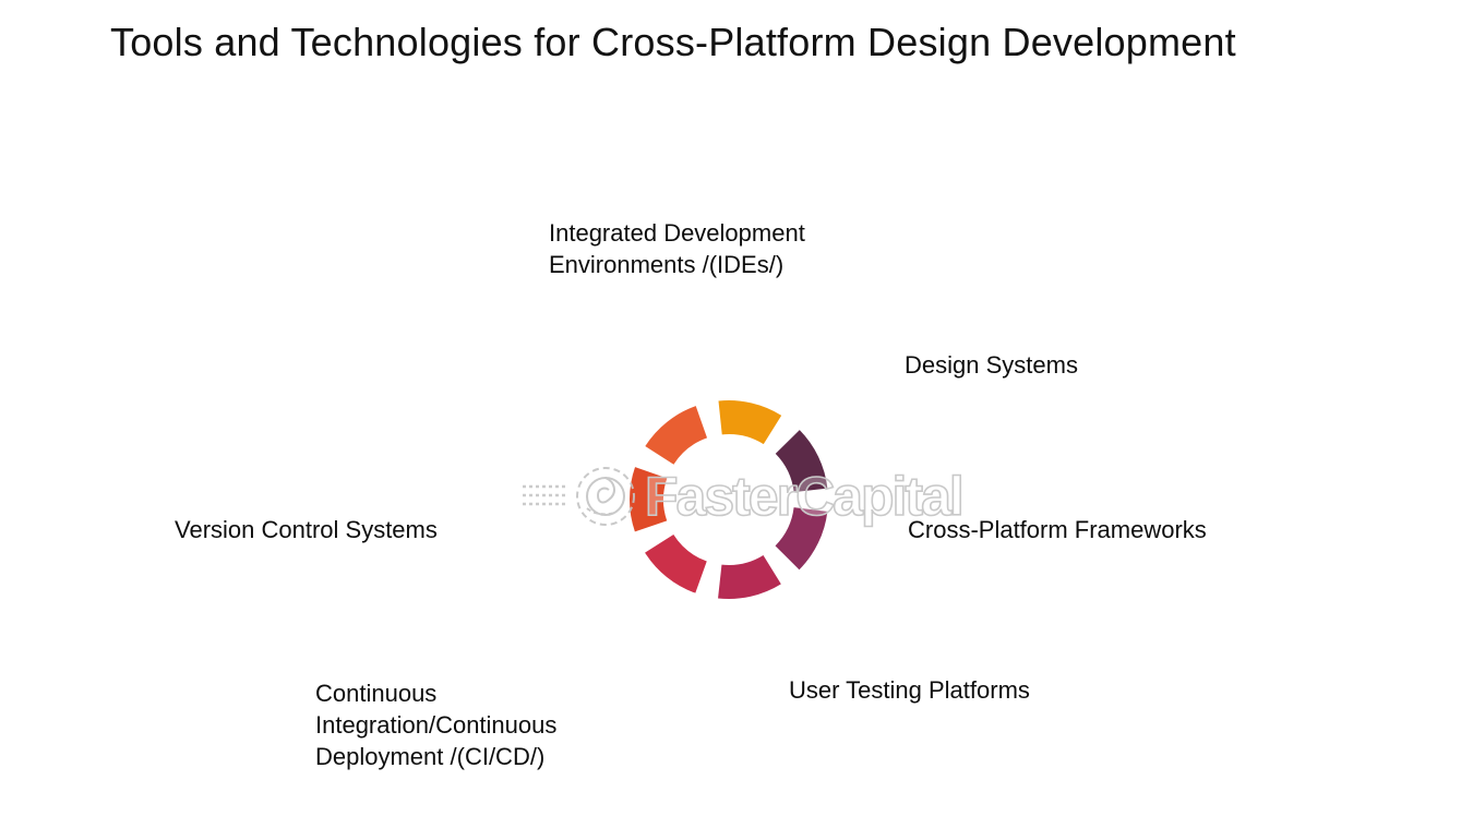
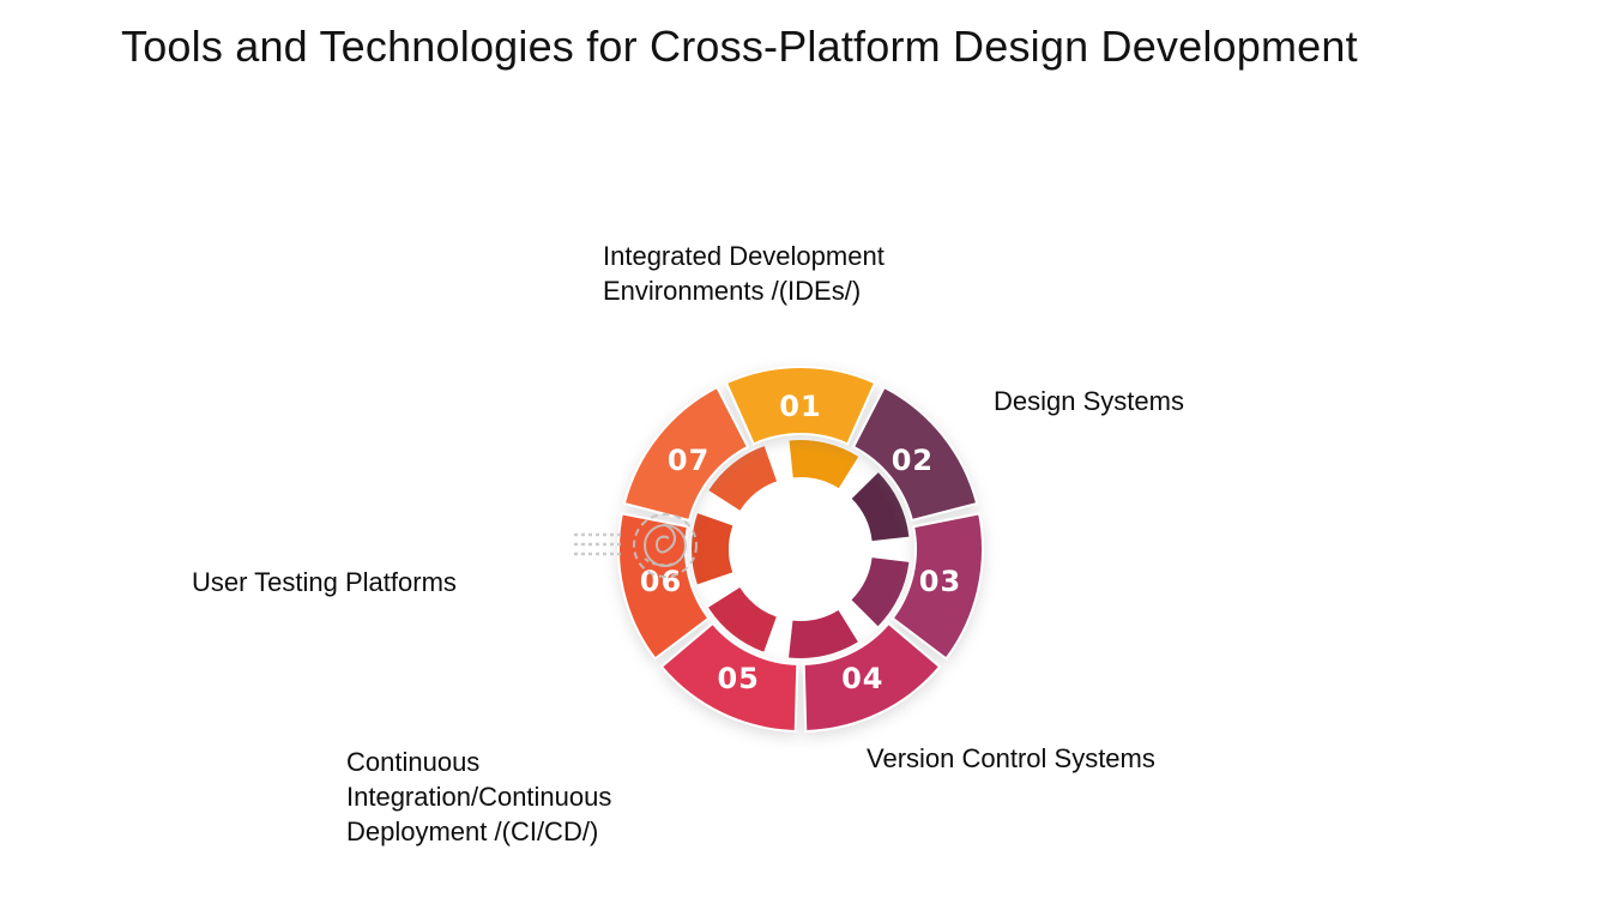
  Tools and Technologies for Cross-Platform Design Development
+ 01
+ 02
+ 03
+ 04
+ 05
+ 06
+ 07
  Integrated Development
  Environments /(IDEs/)
  Design Systems
- Cross-Platform Frameworks
- User Testing Platforms
+ Version Control Systems
  Continuous
  Integration/Continuous
  Deployment /(CI/CD/)
- Version Control Systems
+ User Testing Platforms
- FasterCapital
